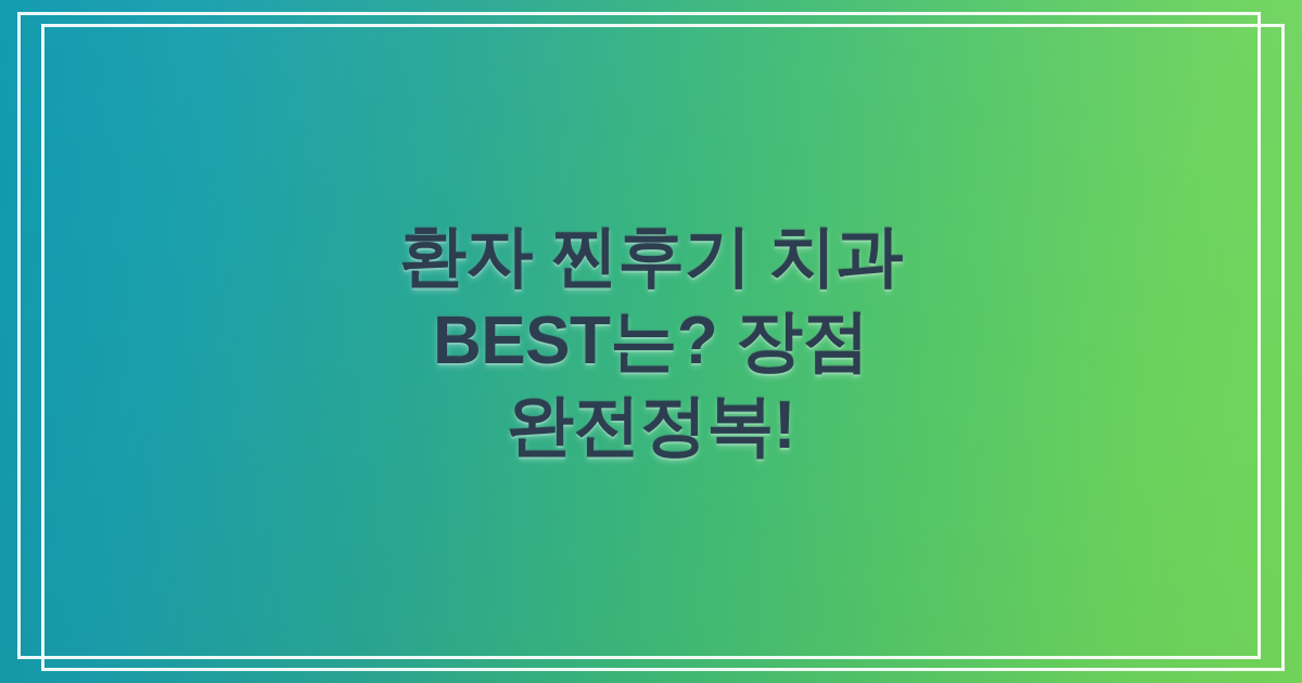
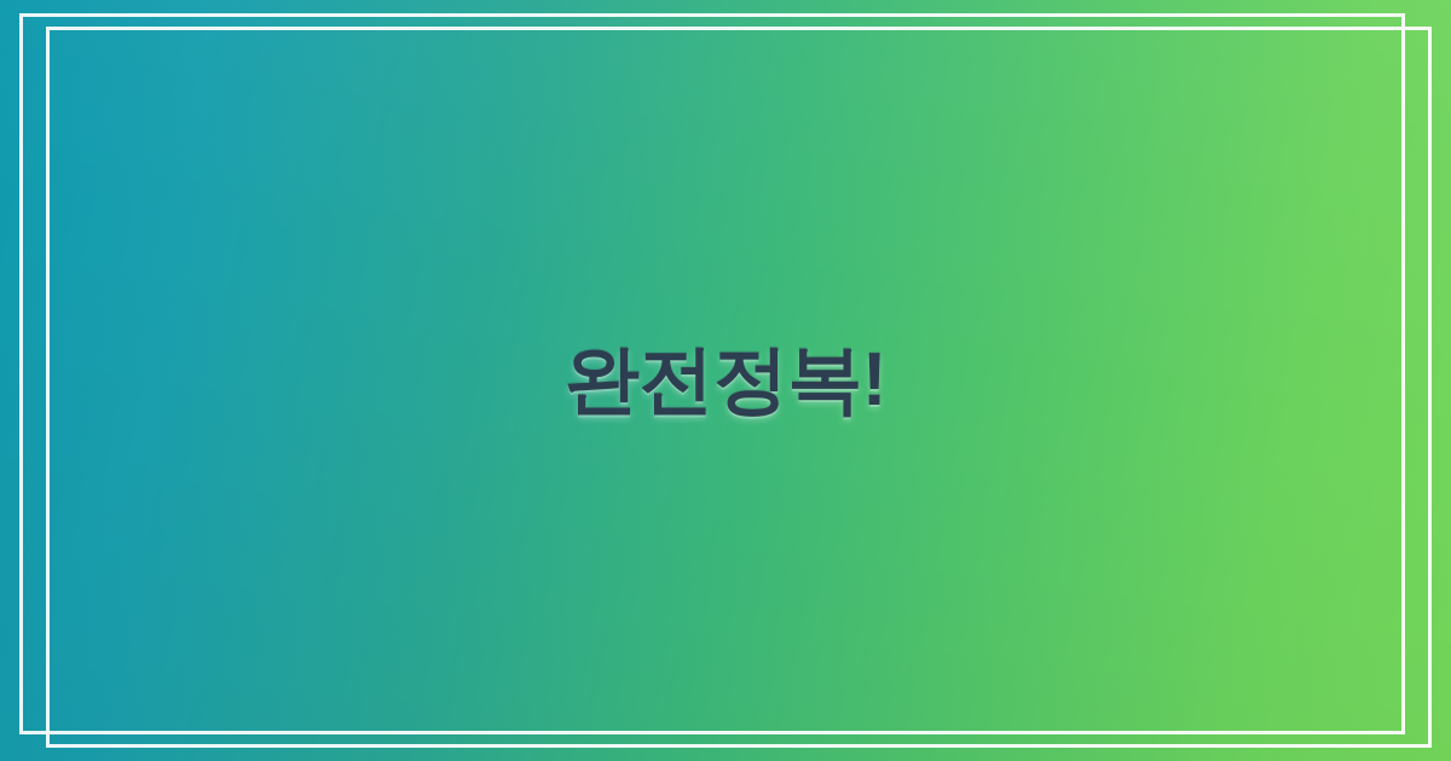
- 환자 찐후기 치과
- BEST는? 장점
  완전정복!
